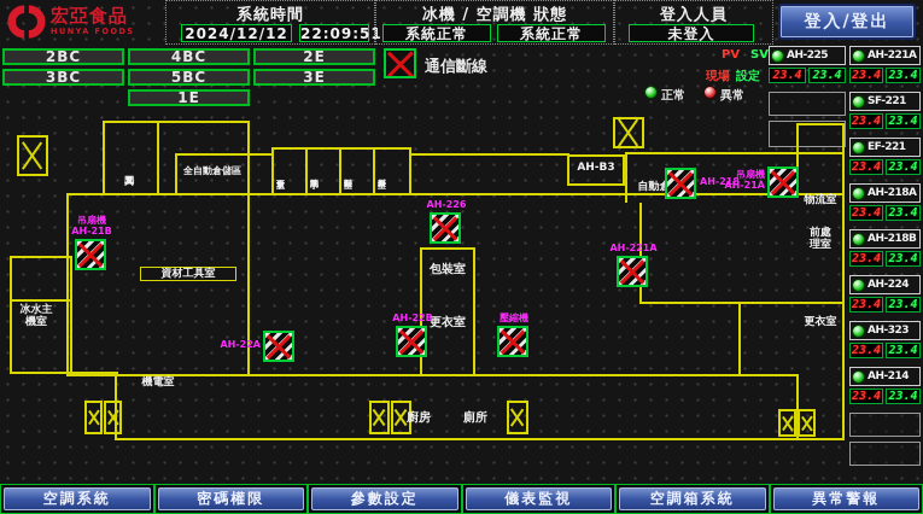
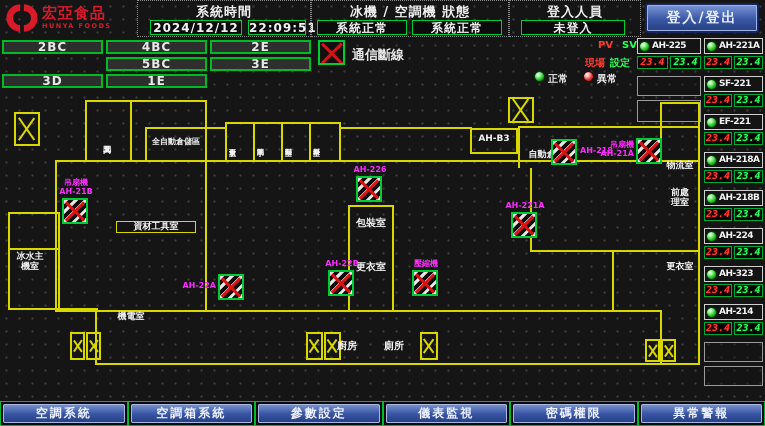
  宏亞食品
  HUNYA FOODS
  系統時間
  2024/12/12
  22:09:5
  冰機 / 空調機 狀態
  系統正常
  系統正常
  登入人員
  未登入
  登入/登出
  通信斷線
  正常
  異常
  PV
  SV
  現場
  設定
  AH-225
  23.4
  23.4
  空調系統
- 密碼權限
+ 空調箱系統
  參數設定
  儀表監視
- 空調箱系統
+ 密碼權限
  異常警報
  2BC
  4BC
  2E
- 3BC
  5BC
  3E
+ 3D
  1E
  AH-221A
  23.4
  23.4
  SF-221
  23.4
  23.4
  EF-221
  23.4
  23.4
  AH-218A
  23.4
  23.4
  AH-218B
  23.4
  23.4
  AH-224
  23.4
  23.4
  AH-323
  23.4
  23.4
  AH-214
  23.4
  23.4
  全自動倉儲區
  AH-B3
  資材工具室
  包裝室
  更衣室
  冰水主機室
  機電室
  物流室
  前處理室
  更衣室
  廚房
  廁所
  吊扇機
  AH-21B
  AH-22A
  AH-22B
  壓縮機
  AH-226
  AH-221A
  AH-218
  吊扇機
  AH-21A
